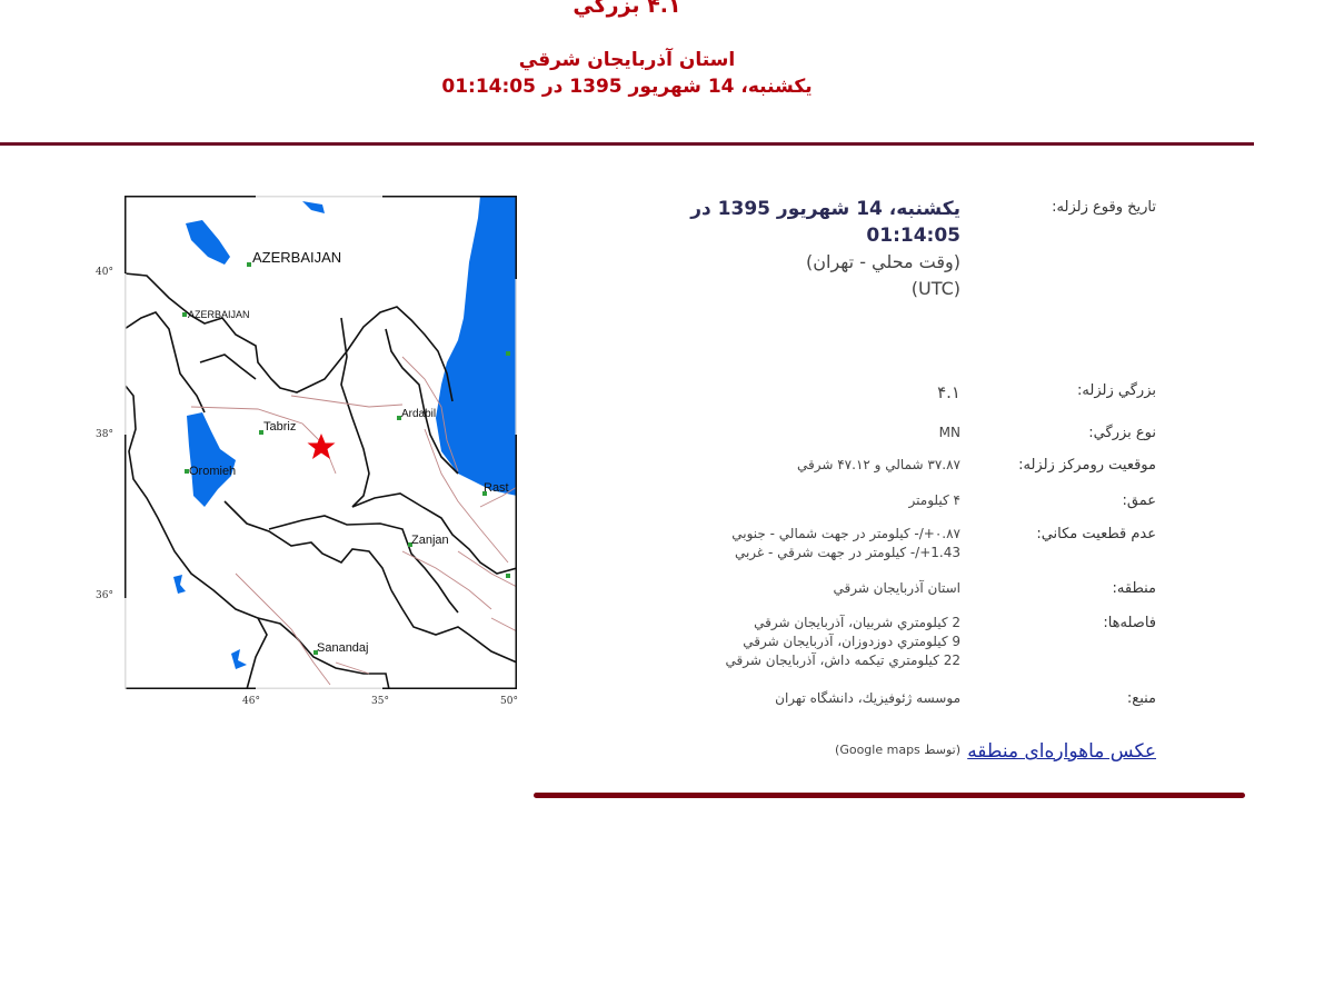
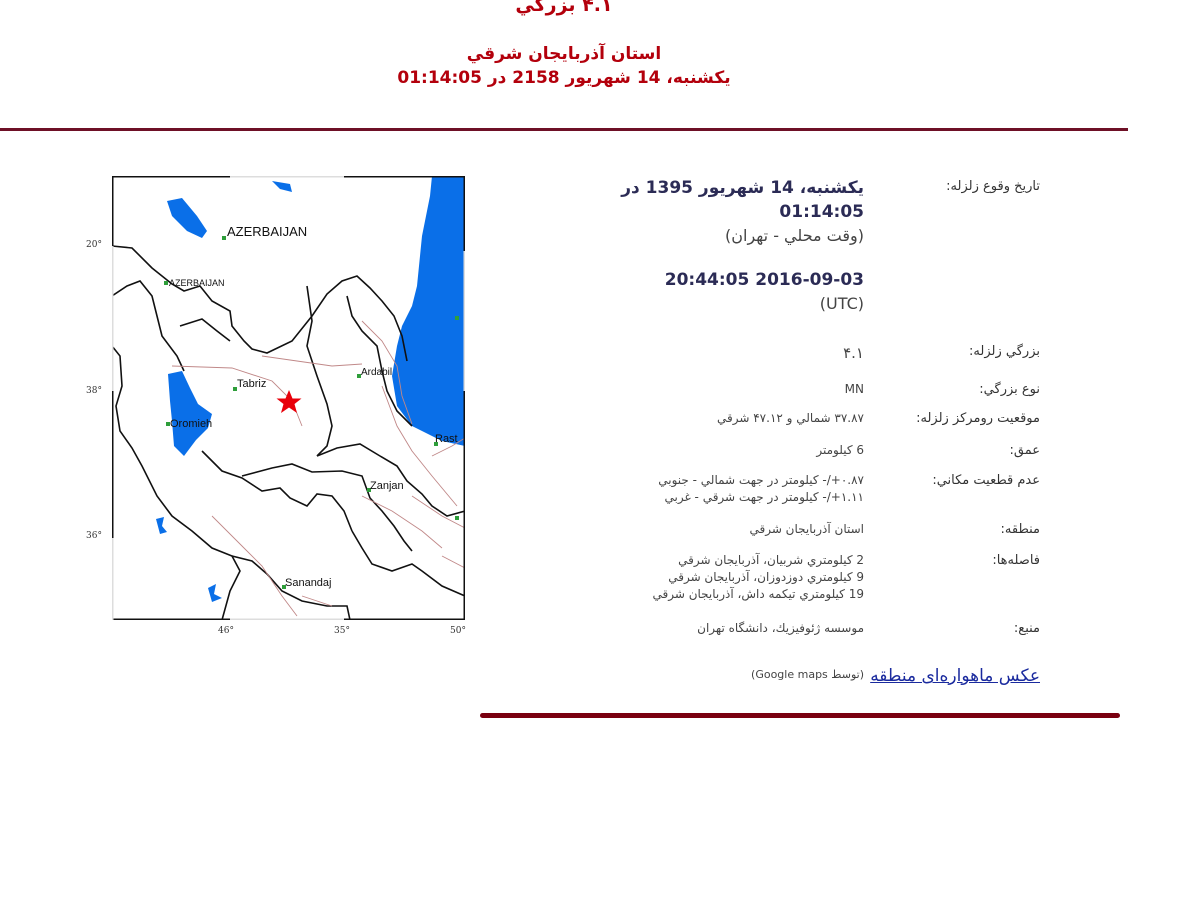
  ۴.۱ بزرگي
  استان آذربايجان شرقي
- يکشنبه، 14 شهريور 1395 در 01:14:05
+ يکشنبه، 14 شهريور 2158 در 01:14:05
  AZERBAIJAN
  AZERBAIJAN
  Tabriz
  Ardabil
  Oromieh
  Rast
  Zanjan
  Sanandaj
- 40°
+ 20°
  38°
  36°
  46°
  35°
  50°
  تاريخ وقوع زلزله:
  يکشنبه، 14 شهريور 1395 در
  01:14:05
  (وقت محلي - تهران)
+ 2016-09-03 20:44:05
  (UTC)
  بزرگي زلزله:
  ۴.۱
  نوع بزرگي:
  MN
  موقعيت رومرکز زلزله:
  ۳۷.۸۷ شمالي و ۴۷.۱۲ شرقي
  عمق:
- ۴ کيلومتر
+ 6 کيلومتر
  عدم قطعيت مکاني:
  ۰.۸۷+/- کيلومتر در جهت شمالي - جنوبي
- 1.43+/- کيلومتر در جهت شرقي - غربي
+ ۱.۱۱+/- کيلومتر در جهت شرقي - غربي
  منطقه:
  استان آذربايجان شرقي
  فاصله‌ها:
  2 کيلومتري شربيان، آذربايجان شرقي
  9 کيلومتري دوزدوزان، آذربايجان شرقي
- 22 کيلومتري تيکمه داش، آذربايجان شرقي
+ 19 کيلومتري تيکمه داش، آذربايجان شرقي
  منبع:
  موسسه ژئوفيزيك، دانشگاه تهران
  عکس ماهوارهای منطقه
  (توسط Google maps)
